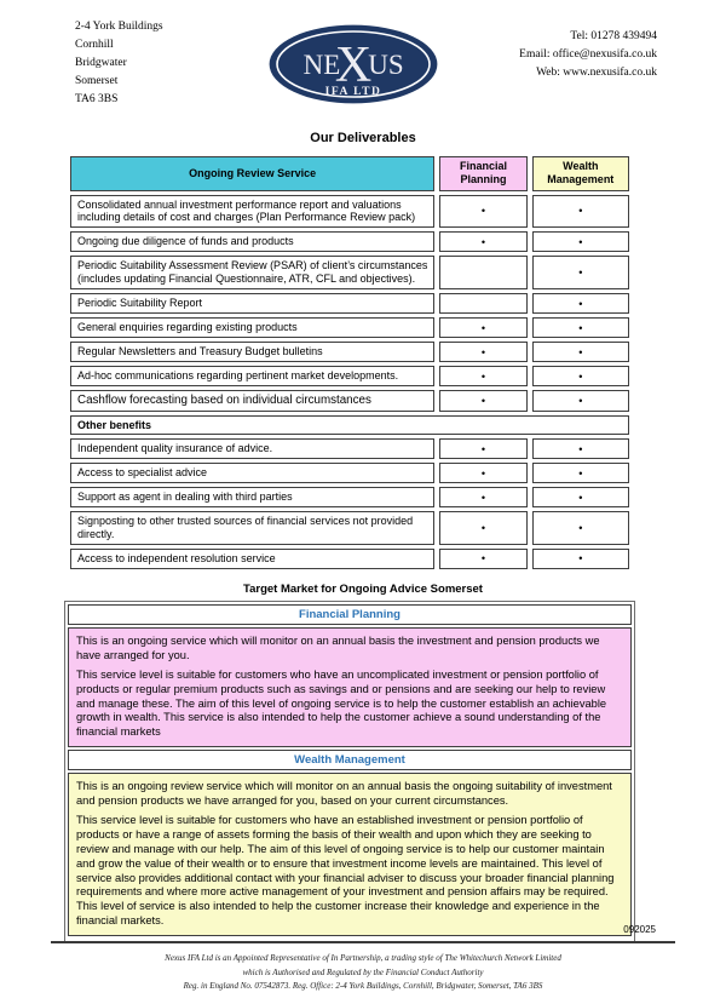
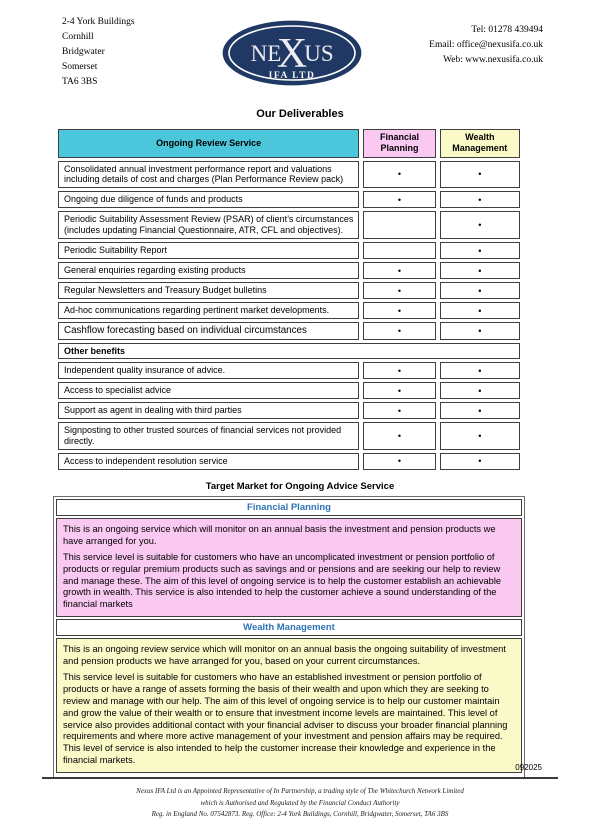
  2-4 York Buildings
  Cornhill
  Bridgwater
  Somerset
  TA6 3BS
  NE
  X
  US
  IFA LTD
  Tel: 01278 439494
  Email: office@nexusifa.co.uk
  Web: www.nexusifa.co.uk
  Our Deliverables
  Ongoing Review Service	Financial Planning	Wealth Management
  Consolidated annual investment performance report and valuations including details of cost and charges (Plan Performance Review pack)	•	•
  Ongoing due diligence of funds and products	•	•
  Periodic Suitability Assessment Review (PSAR) of client’s circumstances (includes updating Financial Questionnaire, ATR, CFL and objectives).		•
  Periodic Suitability Report		•
  General enquiries regarding existing products	•	•
  Regular Newsletters and Treasury Budget bulletins	•	•
  Ad-hoc communications regarding pertinent market developments.	•	•
  Cashflow forecasting based on individual circumstances	•	•
  Other benefits
  Independent quality insurance of advice.	•	•
  Access to specialist advice	•	•
  Support as agent in dealing with third parties	•	•
  Signposting to other trusted sources of financial services not provided directly.	•	•
  Access to independent resolution service	•	•
- Target Market for Ongoing Advice Somerset
+ Target Market for Ongoing Advice Service
  Financial Planning
  This is an ongoing service which will monitor on an annual basis the investment and pension products we have arranged for you.
  This service level is suitable for customers who have an uncomplicated investment or pension portfolio of products or regular premium products such as savings and or pensions and are seeking our help to review and manage these. The aim of this level of ongoing service is to help the customer establish an achievable growth in wealth. This service is also intended to help the customer achieve a sound understanding of the financial markets
  Wealth Management
  This is an ongoing review service which will monitor on an annual basis the ongoing suitability of investment and pension products we have arranged for you, based on your current circumstances.
  This service level is suitable for customers who have an established investment or pension portfolio of products or have a range of assets forming the basis of their wealth and upon which they are seeking to review and manage with our help. The aim of this level of ongoing service is to help our customer maintain and grow the value of their wealth or to ensure that investment income levels are maintained. This level of service also provides additional contact with your financial adviser to discuss your broader financial planning requirements and where more active management of your investment and pension affairs may be required. This level of service is also intended to help the customer increase their knowledge and experience in the financial markets.
  092025
  Nexus IFA Ltd is an Appointed Representative of In Partnership, a trading style of The Whitechurch Network Limited
  which is Authorised and Regulated by the Financial Conduct Authority
  Reg. in England No. 07542873. Reg. Office: 2-4 York Buildings, Cornhill, Bridgwater, Somerset, TA6 3BS
